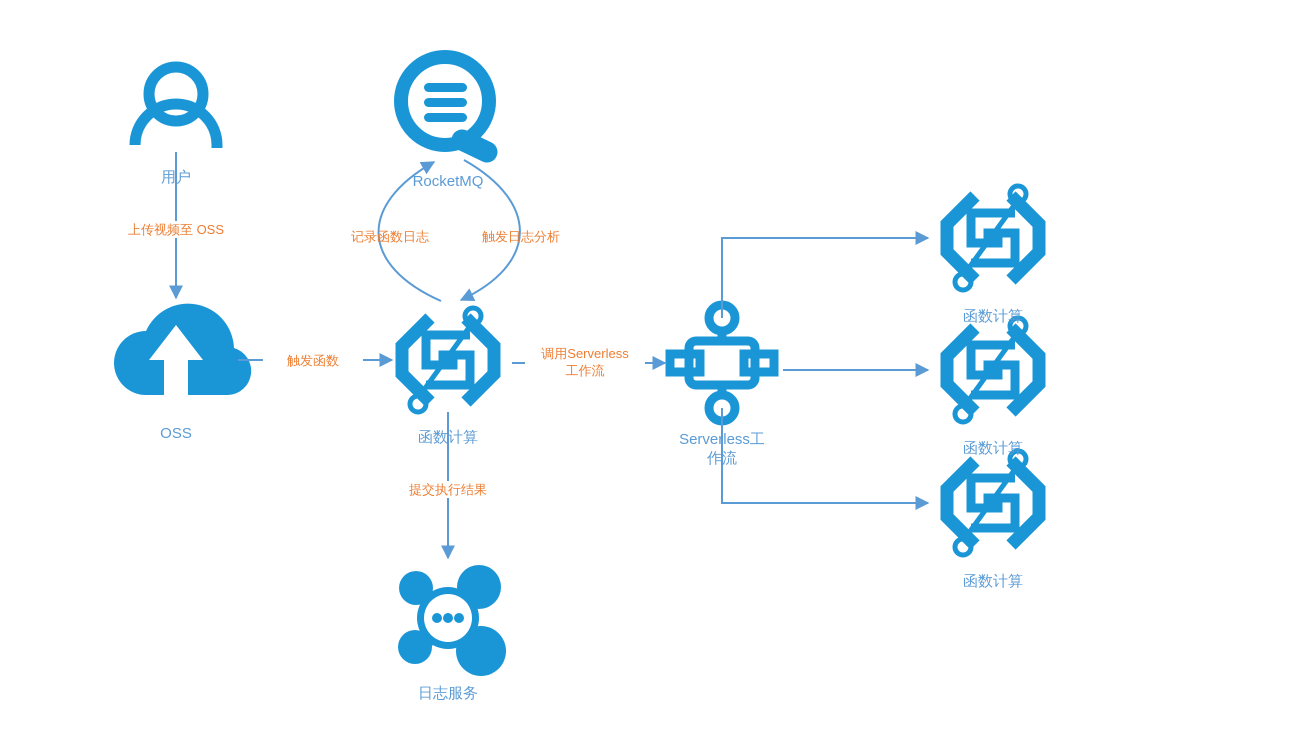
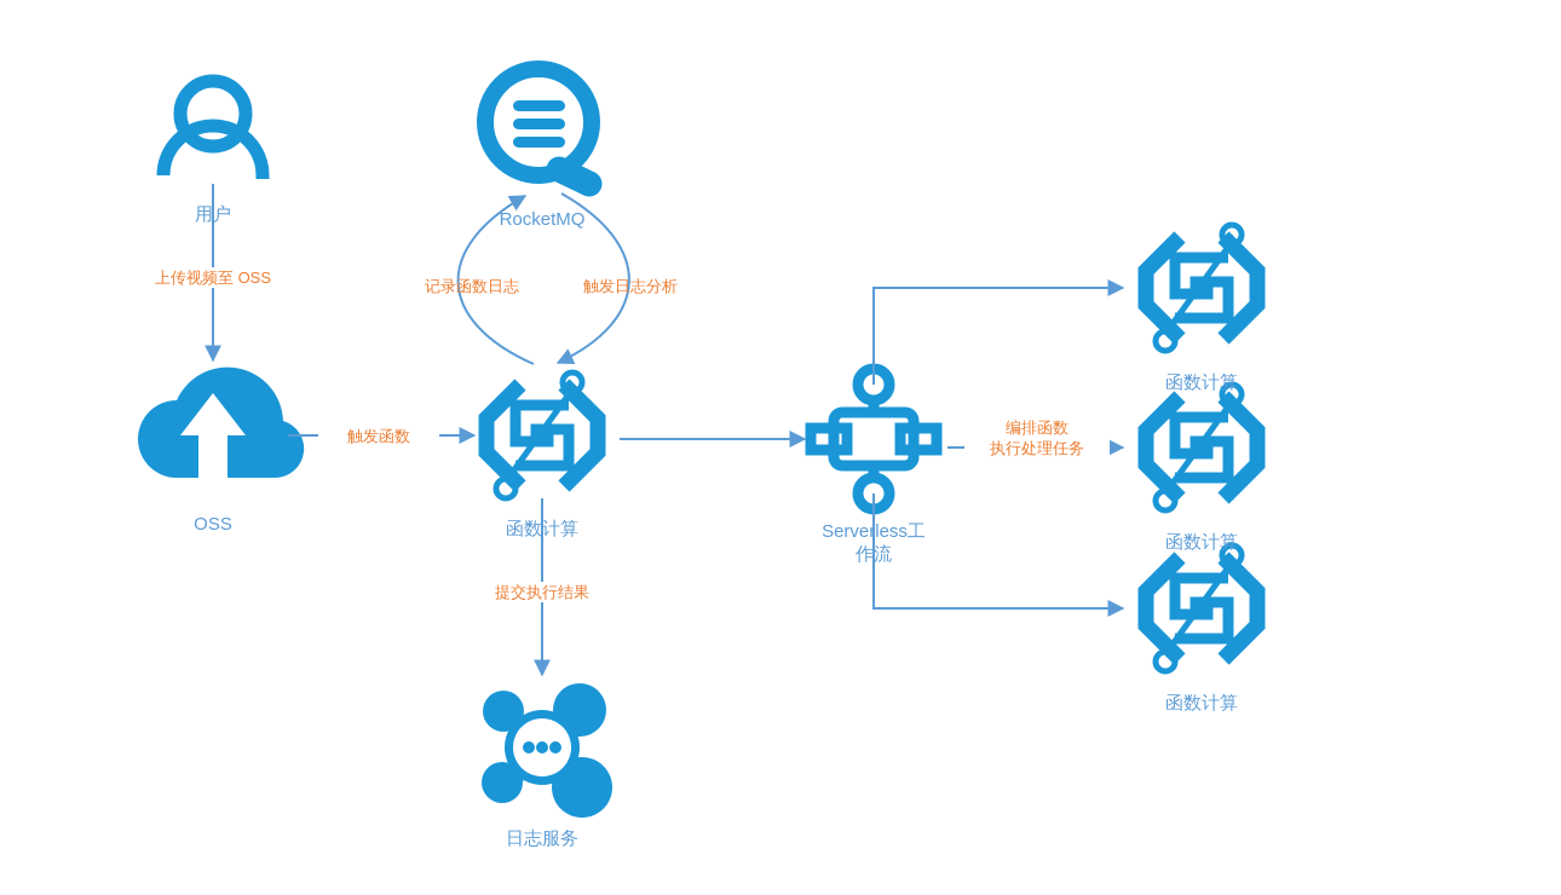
  用户
  RocketMQ
  OSS
  函数计算
  Serverless工
  作流
  日志服务
  函数计算
  函数计算
  函数计算
  上传视频至 OSS
  触发函数
  记录函数日志
  触发日志分析
- 调用Serverless
- 工作流
  提交执行结果
+ 编排函数
+ 执行处理任务
